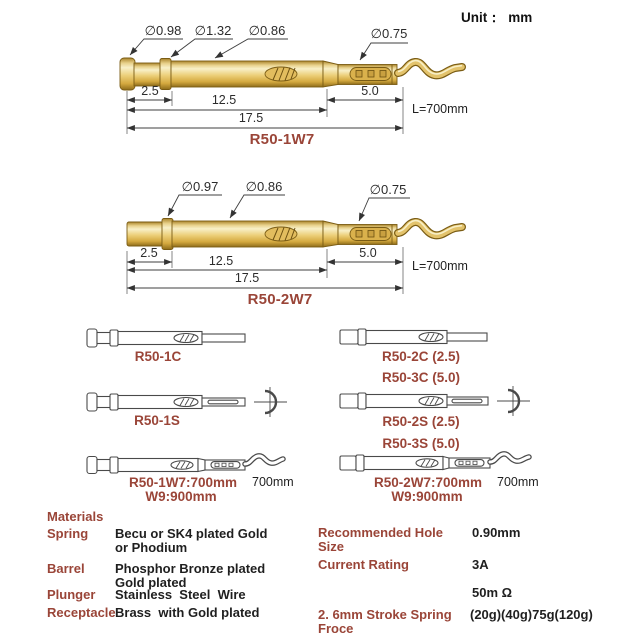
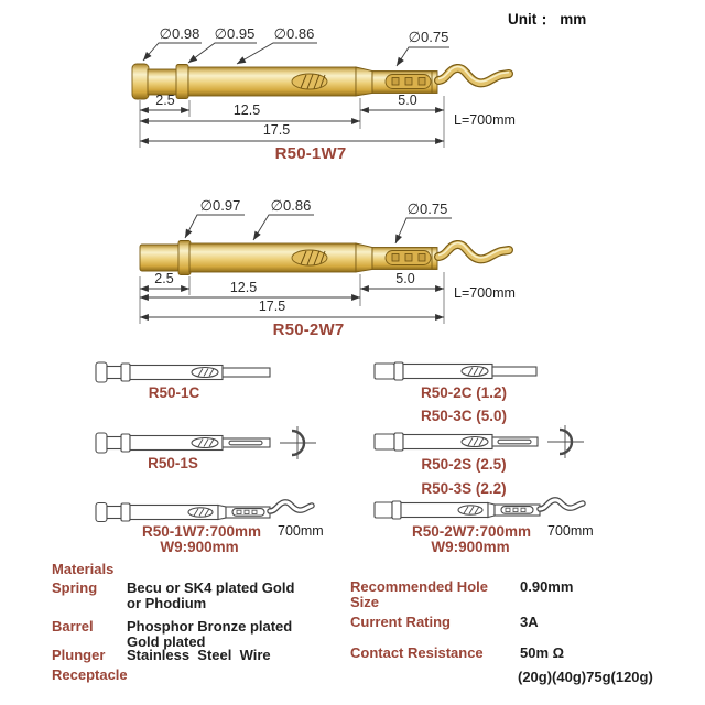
  Unit： mm
  ∅0.98
- ∅1.32
+ ∅0.95
  ∅0.86
  ∅0.75
  2.5
  12.5
  5.0
  17.5
  L=700mm
  R50-1W7
  ∅0.97
  ∅0.86
  ∅0.75
  2.5
  12.5
  5.0
  17.5
  L=700mm
  R50-2W7
  R50-1C
- R50-2C (2.5)
+ R50-2C (1.2)
  R50-3C (5.0)
  R50-1S
  R50-2S (2.5)
- R50-3S (5.0)
+ R50-3S (2.2)
  R50-1W7:700mm
  W9:900mm
  700mm
  R50-2W7:700mm
  W9:900mm
  700mm
  Materials
  Spring
  Becu or SK4 plated Gold or Phodium
  Barrel
  Phosphor Bronze plated Gold plated
  Plunger
  Stainless Steel Wire
  Receptacle
- Brass with Gold plated
  Recommended Hole Size
  0.90mm
  Current Rating
  3A
+ Contact Resistance
  50m Ω
- 2. 6mm Stroke Spring Froce
  (20g)(40g)75g(120g)
